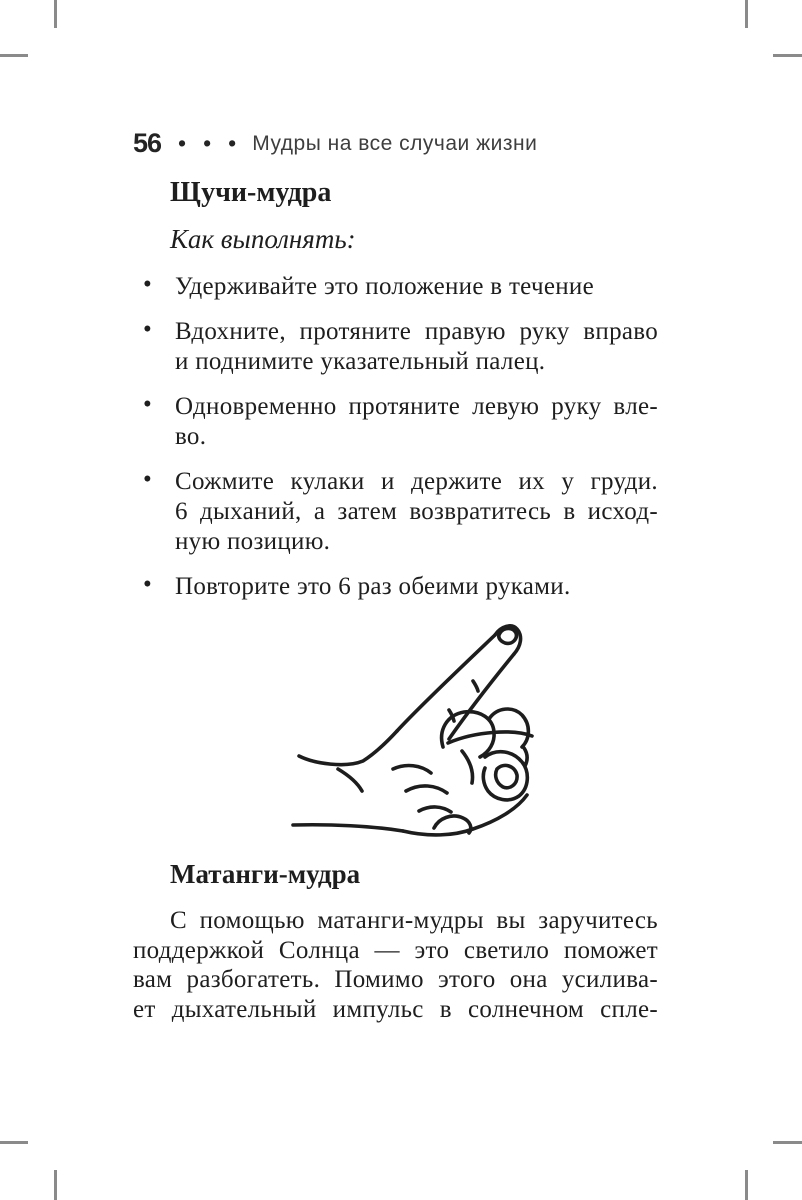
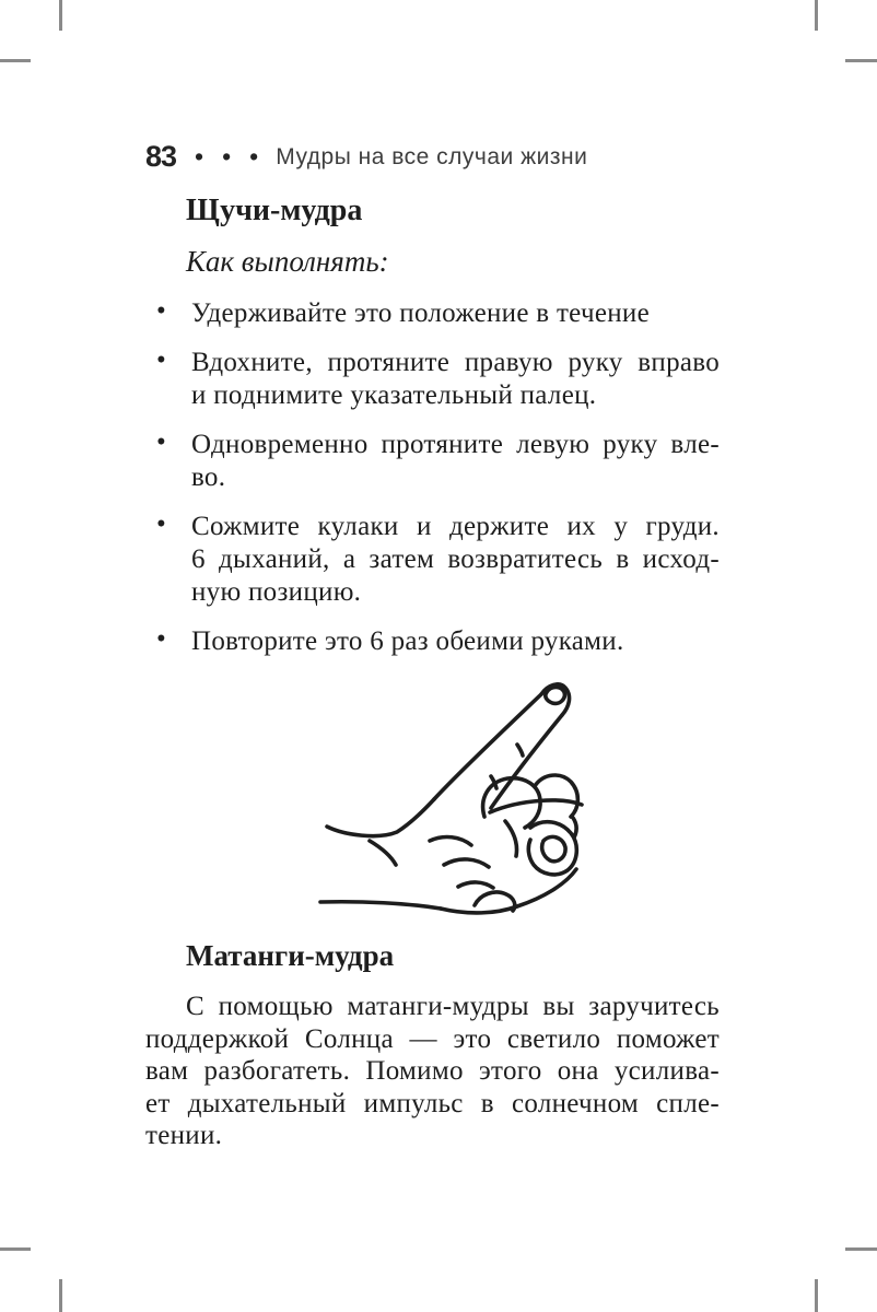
- 56
+ 83
  •
  •
  •
  Мудры на все случаи жизни
  Щучи-мудра
  Как выполнять:
  •
  Удерживайте это положение в течение
  •
  Вдохните, протяните правую руку вправо
  и поднимите указательный палец.
  •
  Одновременно протяните левую руку вле-
  во.
  •
  Сожмите кулаки и держите их у груди.
  6 дыханий, а затем возвратитесь в исход-
  ную позицию.
  •
  Повторите это 6 раз обеими руками.
  Матанги-мудра
  С помощью матанги-мудры вы заручитесь
  поддержкой Солнца — это светило поможет
  вам разбогатеть. Помимо этого она усилива-
  ет дыхательный импульс в солнечном спле-
+ тении.
